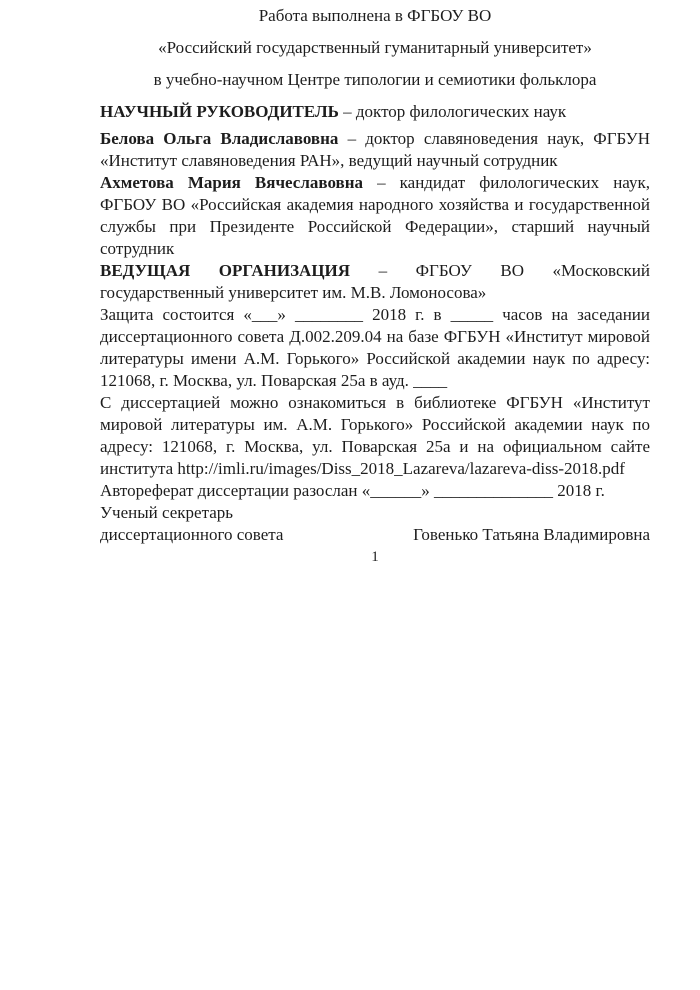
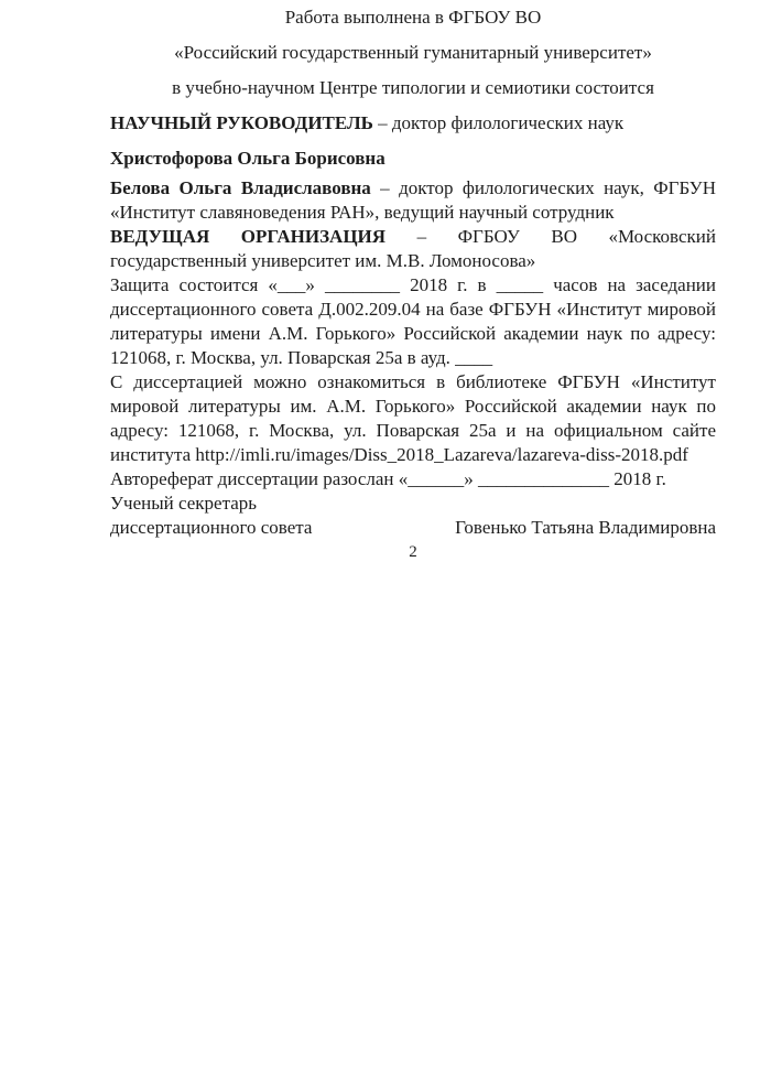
  Работа выполнена в ФГБОУ ВО
  «Российский государственный гуманитарный университет»
- в учебно-научном Центре типологии и семиотики фольклора
+ в учебно-научном Центре типологии и семиотики состоится
  НАУЧНЫЙ РУКОВОДИТЕЛЬ – доктор филологических наук
+ Христофорова Ольга Борисовна
- Белова Ольга Владиславовна – доктор славяноведения наук, ФГБУН «Институт славяноведения РАН», ведущий научный сотрудник
+ Белова Ольга Владиславовна – доктор филологических наук, ФГБУН «Институт славяноведения РАН», ведущий научный сотрудник
- Ахметова Мария Вячеславовна – кандидат филологических наук, ФГБОУ ВО «Российская академия народного хозяйства и государственной службы при Президенте Российской Федерации», старший научный сотрудник
  ВЕДУЩАЯ ОРГАНИЗАЦИЯ – ФГБОУ ВО «Московский государственный университет им. М.В. Ломоносова»
  Защита состоится «___» ________ 2018 г. в _____ часов на заседании диссертационного совета Д.002.209.04 на базе ФГБУН «Институт мировой литературы имени А.М. Горького» Российской академии наук по адресу: 121068, г. Москва, ул. Поварская 25а в ауд. ____
  С диссертацией можно ознакомиться в библиотеке ФГБУН «Институт мировой литературы им. А.М. Горького» Российской академии наук по адресу: 121068, г. Москва, ул. Поварская 25а и на официальном сайте института http://imli.ru/images/Diss_2018_Lazareva/lazareva-diss-2018.pdf
  Автореферат диссертации разослан «______» ______________ 2018 г.
  Ученый секретарь
  диссертационного совета
  Говенько Татьяна Владимировна
- 1
+ 2
